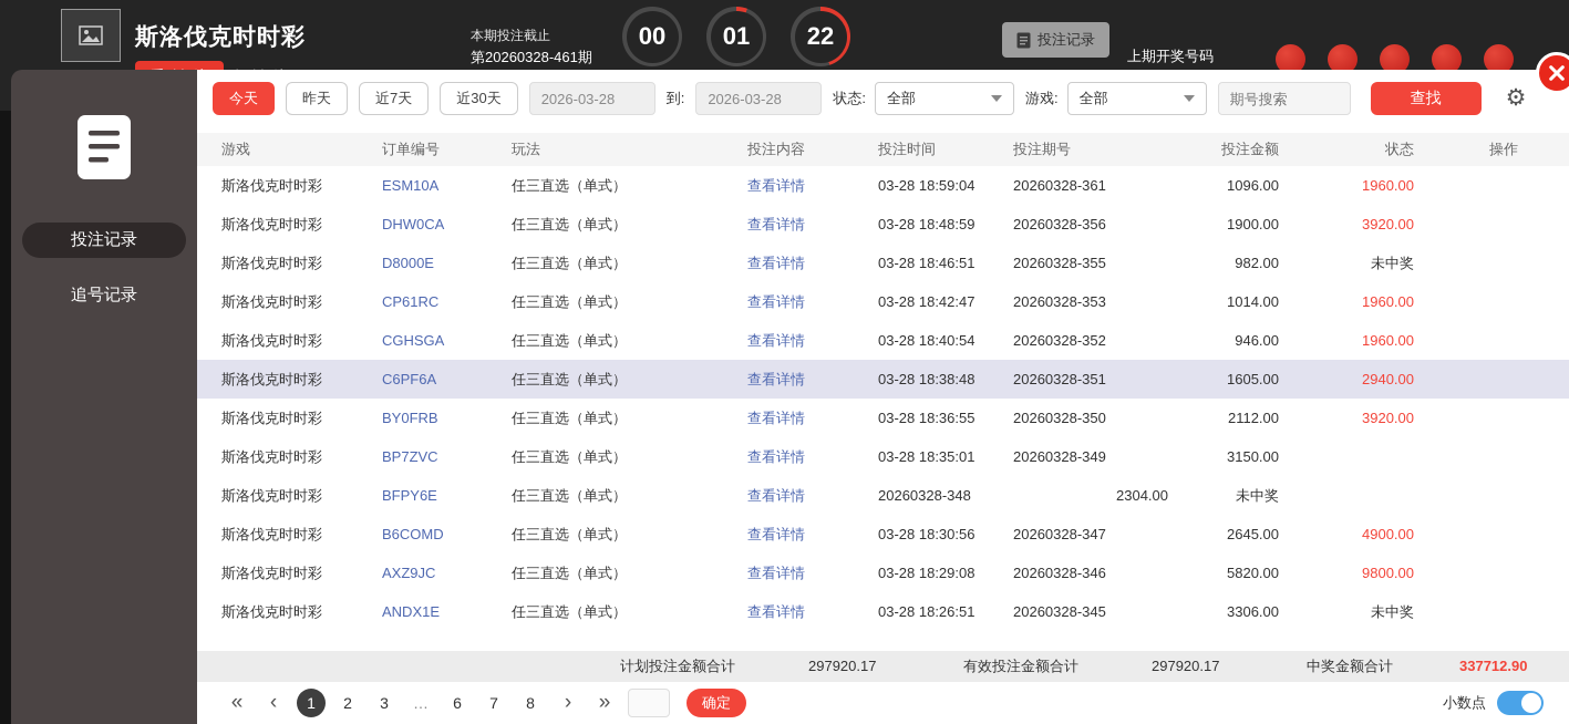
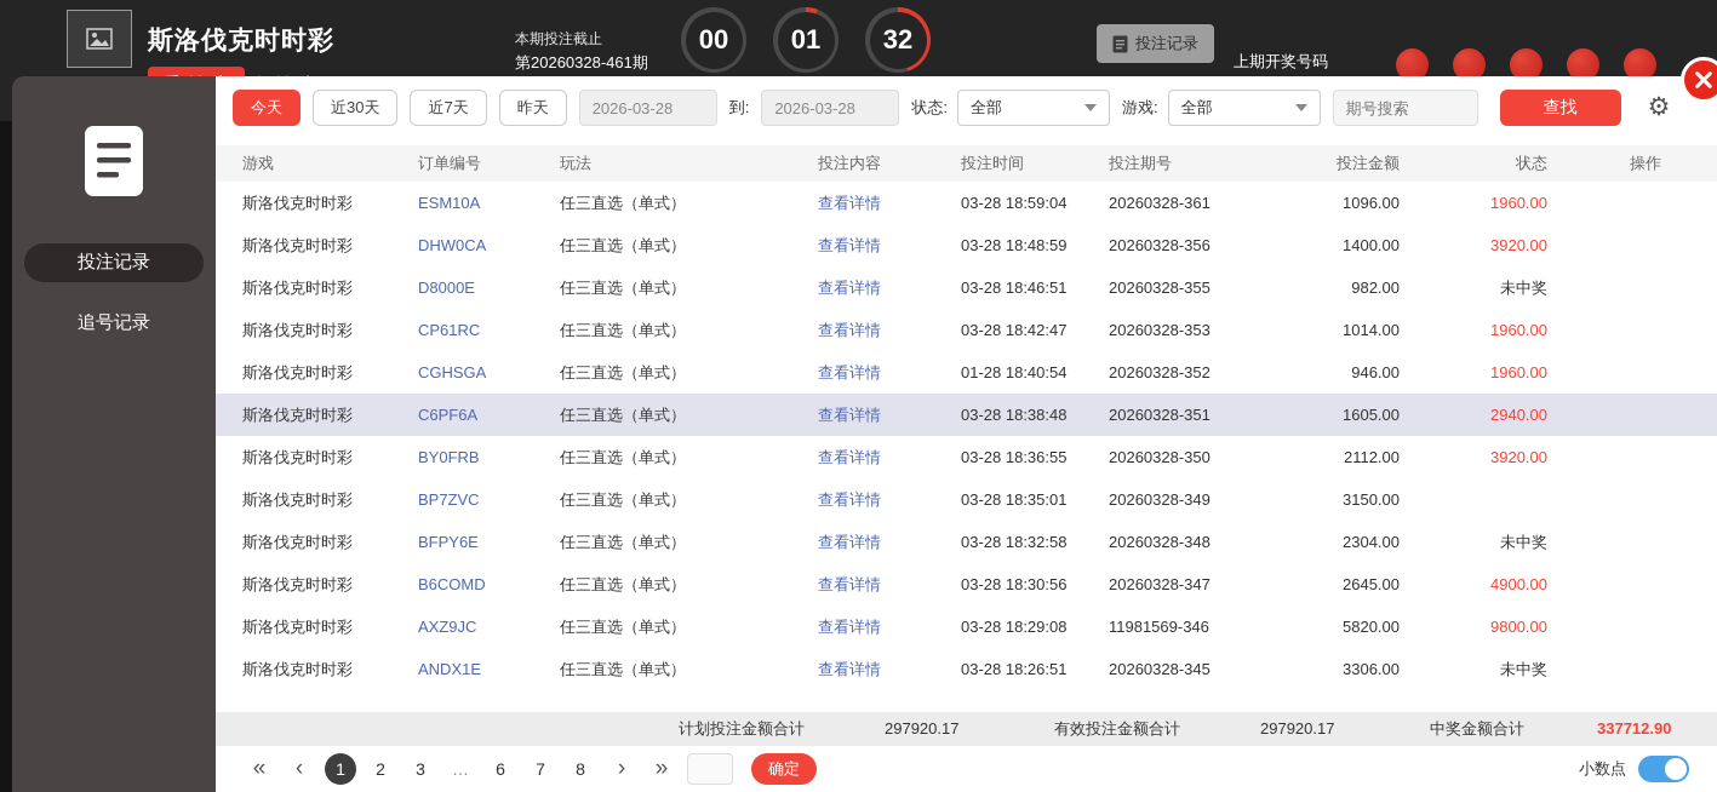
  斯洛伐克时时彩
  本期投注截止
  第20260328-461期
  00
  01
- 22
+ 32
  投注记录
  上期开奖号码
  投注记录
  追号记录
  今天
- 昨天
+ 近30天
  近7天
- 近30天
+ 昨天
  2026-03-28
  到:
  2026-03-28
  状态:
  全部
  游戏:
  全部
  期号搜索
  查找
  ⚙
  游戏
  订单编号
  玩法
  投注内容
  投注时间
  投注期号
  投注金额
  状态
  操作
  斯洛伐克时时彩
  ESM10A
  任三直选（单式）
  查看详情
  03-28 18:59:04
  20260328-361
  1096.00
  1960.00
  斯洛伐克时时彩
  DHW0CA
  任三直选（单式）
  查看详情
  03-28 18:48:59
  20260328-356
- 1900.00
+ 1400.00
  3920.00
  斯洛伐克时时彩
  D8000E
  任三直选（单式）
  查看详情
  03-28 18:46:51
  20260328-355
  982.00
  未中奖
  斯洛伐克时时彩
  CP61RC
  任三直选（单式）
  查看详情
  03-28 18:42:47
  20260328-353
  1014.00
  1960.00
  斯洛伐克时时彩
  CGHSGA
  任三直选（单式）
  查看详情
- 03-28 18:40:54
+ 01-28 18:40:54
  20260328-352
  946.00
  1960.00
  斯洛伐克时时彩
  C6PF6A
  任三直选（单式）
  查看详情
  03-28 18:38:48
  20260328-351
  1605.00
  2940.00
  斯洛伐克时时彩
  BY0FRB
  任三直选（单式）
  查看详情
  03-28 18:36:55
  20260328-350
  2112.00
  3920.00
  斯洛伐克时时彩
  BP7ZVC
  任三直选（单式）
  查看详情
  03-28 18:35:01
  20260328-349
  3150.00
  斯洛伐克时时彩
  BFPY6E
  任三直选（单式）
  查看详情
+ 03-28 18:32:58
  20260328-348
  2304.00
  未中奖
  斯洛伐克时时彩
  B6COMD
  任三直选（单式）
  查看详情
  03-28 18:30:56
  20260328-347
  2645.00
  4900.00
  斯洛伐克时时彩
  AXZ9JC
  任三直选（单式）
  查看详情
  03-28 18:29:08
- 20260328-346
+ 11981569-346
  5820.00
  9800.00
  斯洛伐克时时彩
  ANDX1E
  任三直选（单式）
  查看详情
  03-28 18:26:51
  20260328-345
  3306.00
  未中奖
  计划投注金额合计
  297920.17
  有效投注金额合计
  297920.17
  中奖金额合计
  337712.90
  «
  ‹
  1
  2
  3
  …
  6
  7
  8
  ›
  »
  确定
  小数点
